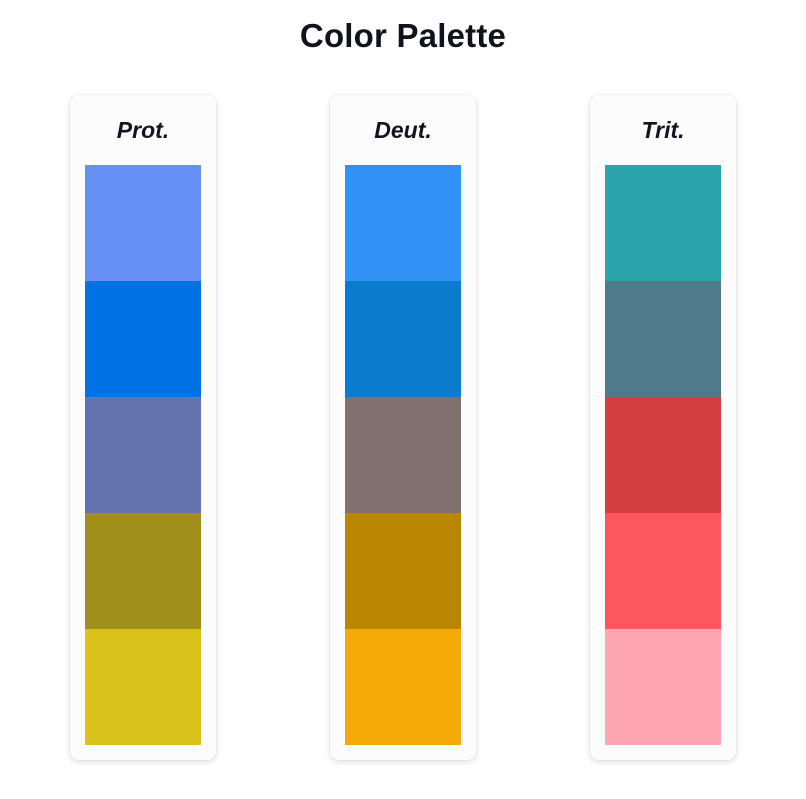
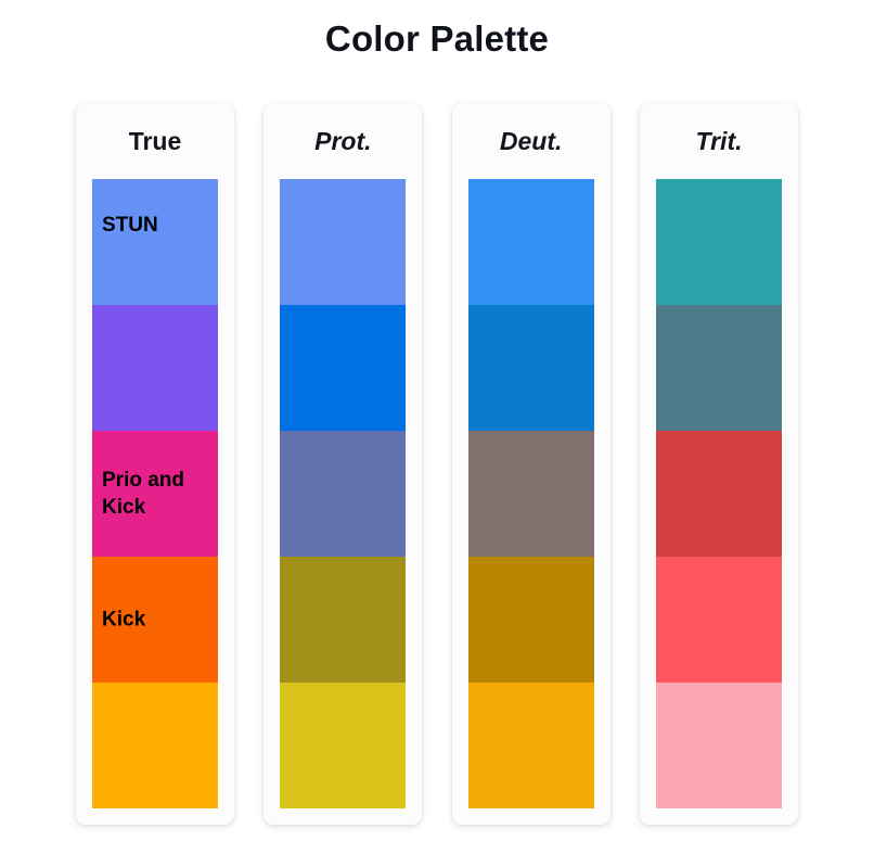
  Color Palette
+ True
+ STUN
+ Prio and Kick
+ Kick
  Prot.
  Deut.
  Trit.
